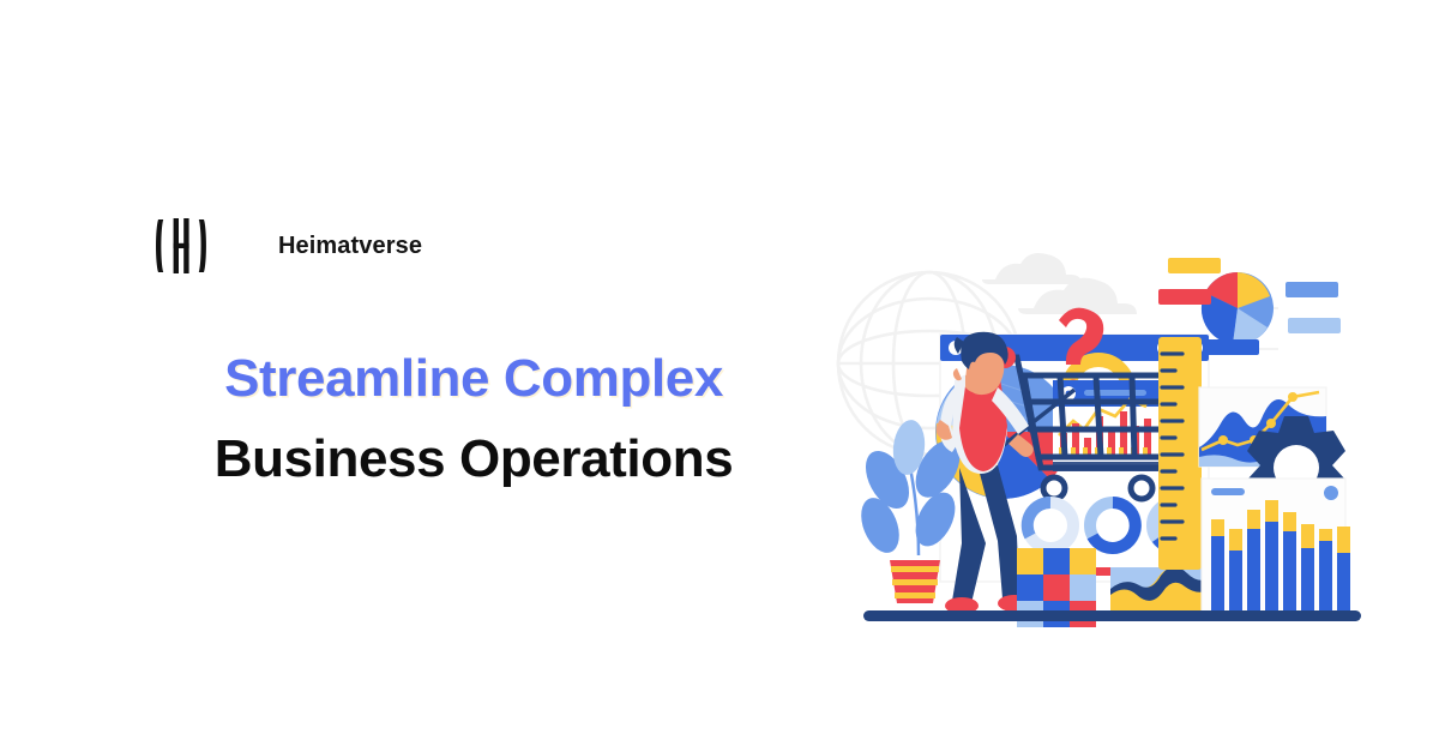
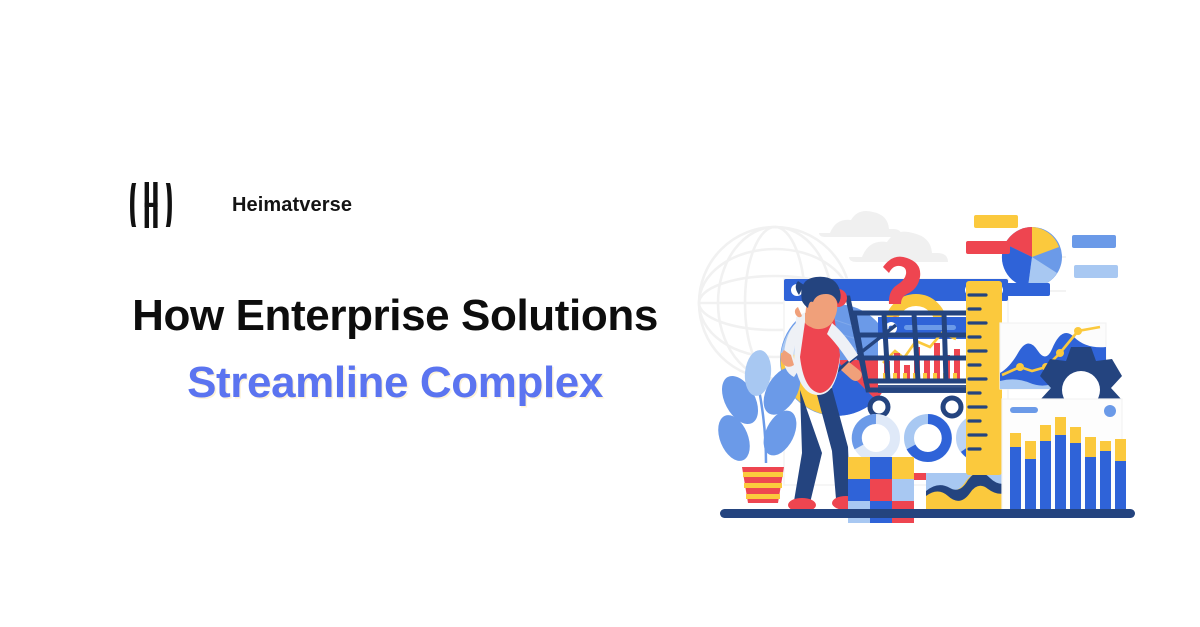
  Heimatverse
+ How Enterprise Solutions
  Streamline Complex
- Business Operations
